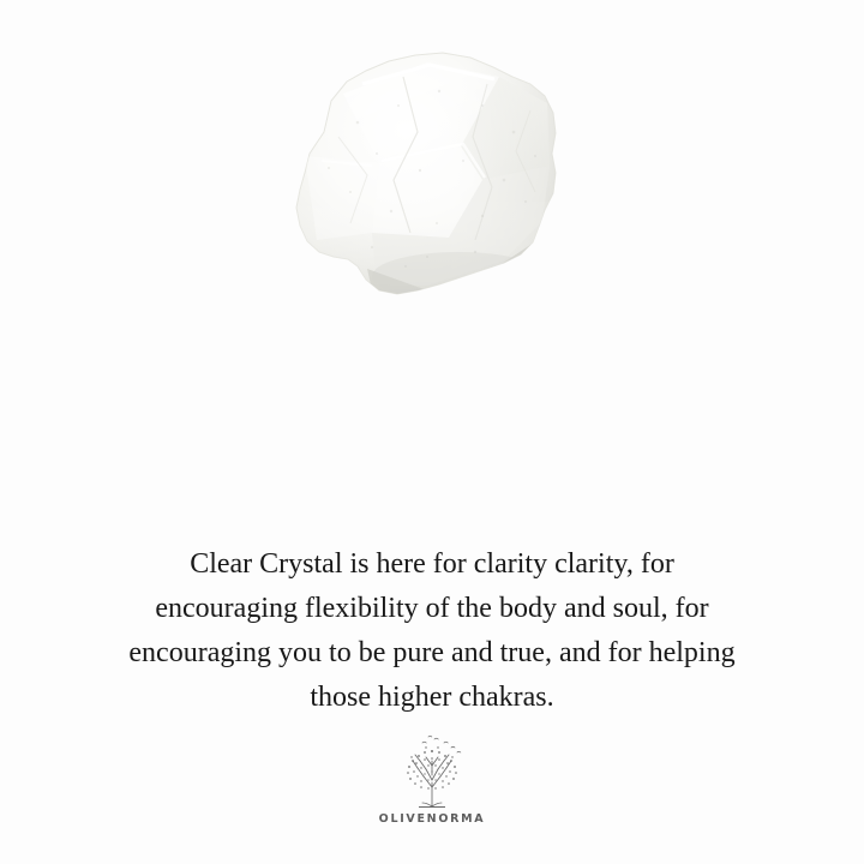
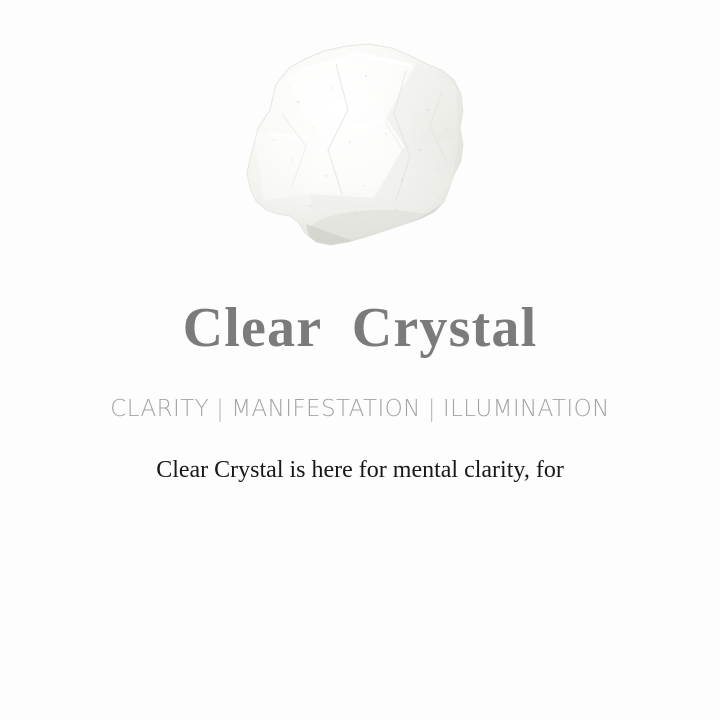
+ Clear Crystal
+ CLARITY | MANIFESTATION | ILLUMINATION
- Clear Crystal is here for clarity clarity, for
+ Clear Crystal is here for mental clarity, for
- encouraging flexibility of the body and soul, for
- encouraging you to be pure and true, and for helping
- those higher chakras.
- OLIVENORMA
